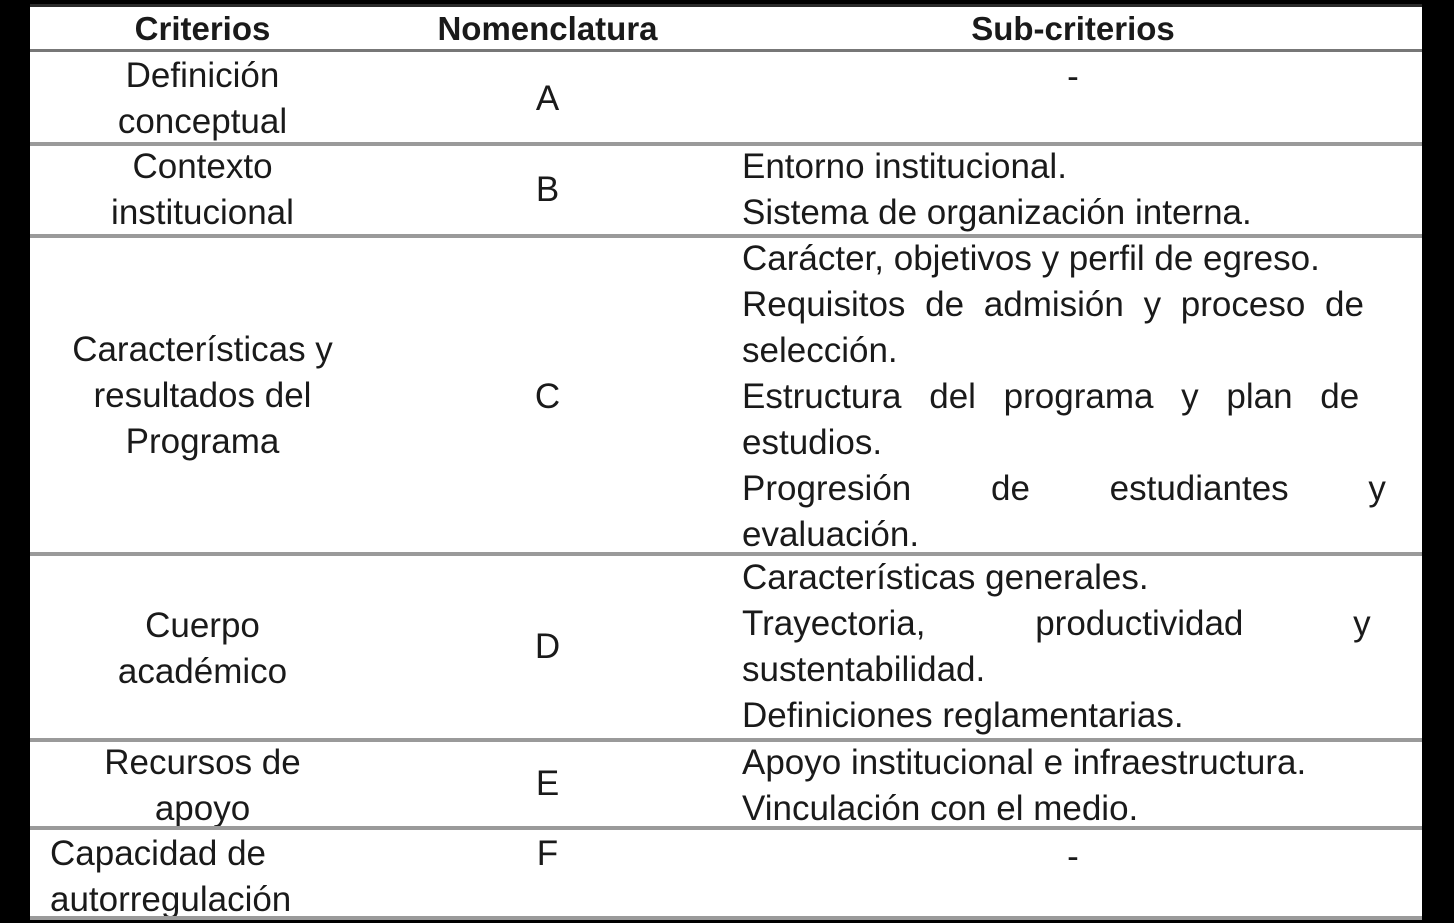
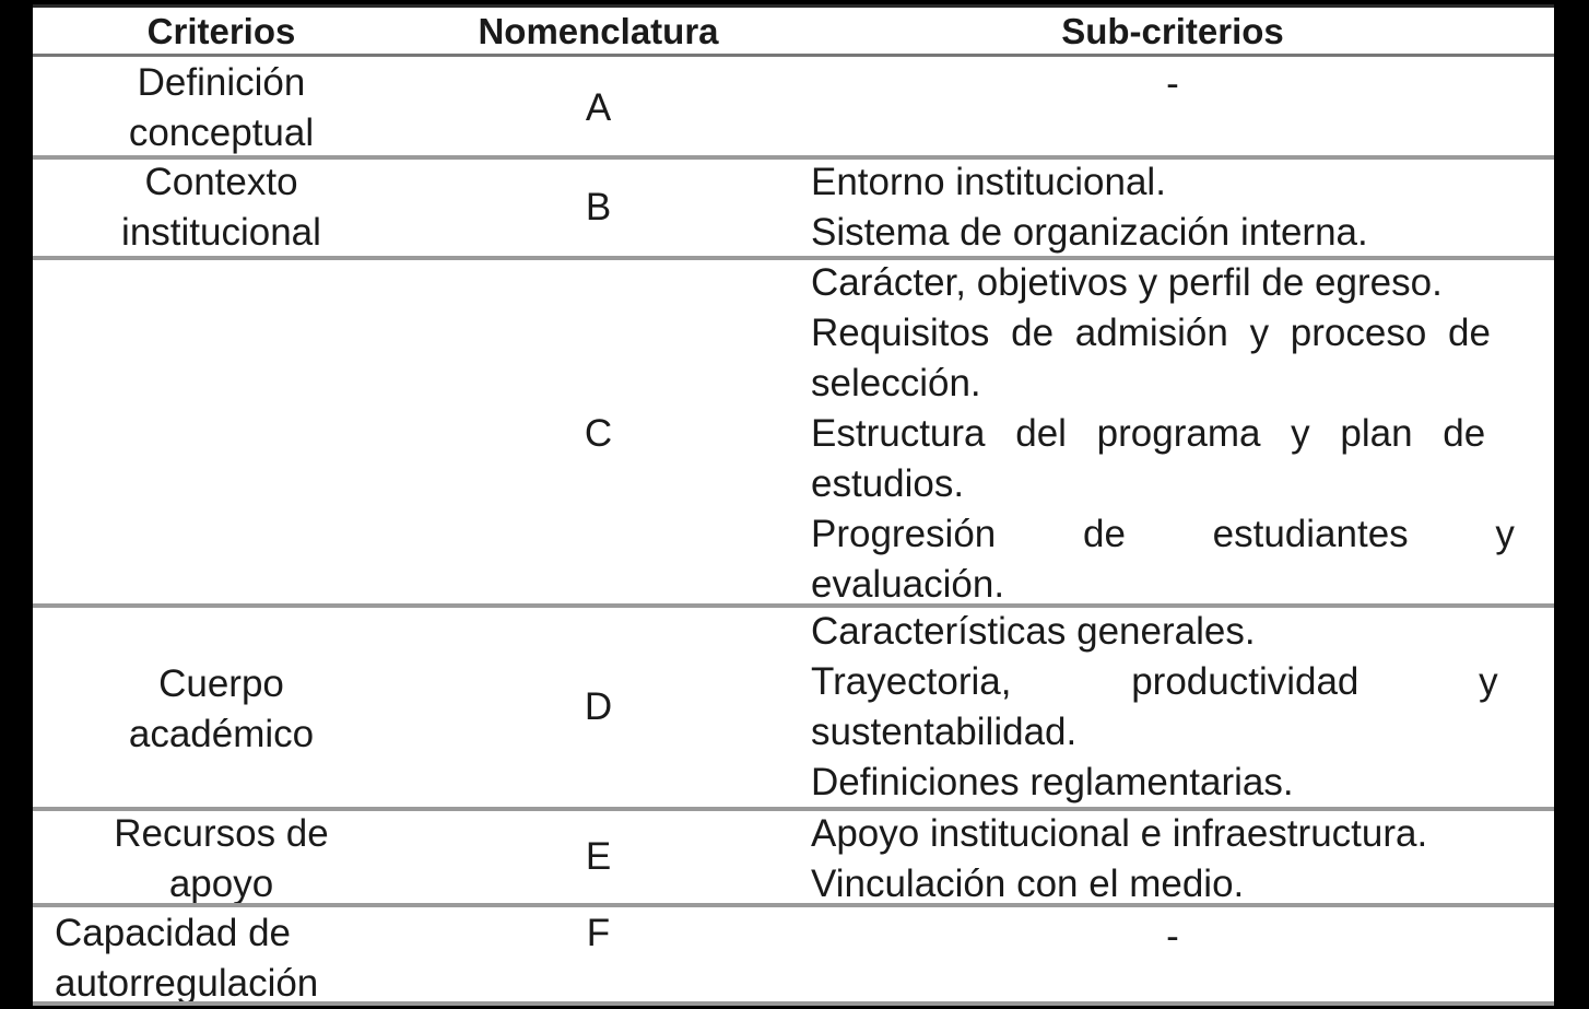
  Criterios
  Nomenclatura
  Sub-criterios
  Definición
  conceptual
  A
  -
  Contexto
  institucional
  B
  Entorno institucional.
  Sistema de organización interna.
- Características y
- resultados del
- Programa
  C
  Carácter, objetivos y perfil de egreso.
  Requisitos de admisión y proceso de
  selección.
  Estructura del programa y plan de
  estudios.
  Progresión de estudiantes y
  evaluación.
  Cuerpo
  académico
  D
  Características generales.
  Trayectoria, productividad y
  sustentabilidad.
  Definiciones reglamentarias.
  Recursos de
  apoyo
  E
  Apoyo institucional e infraestructura.
  Vinculación con el medio.
  Capacidad de
  autorregulación
  F
  -
